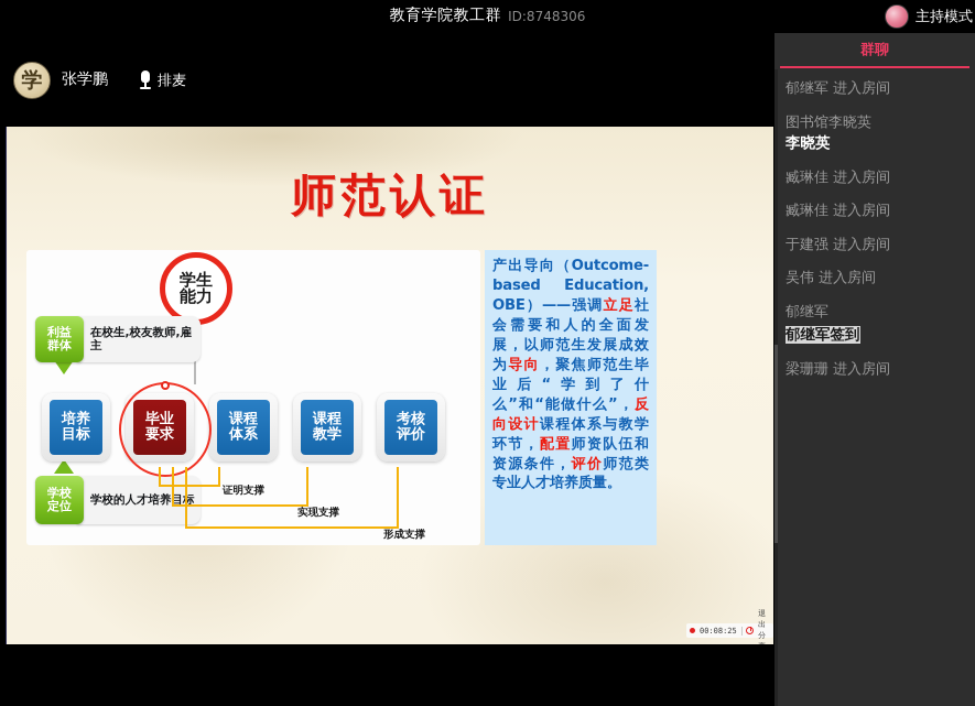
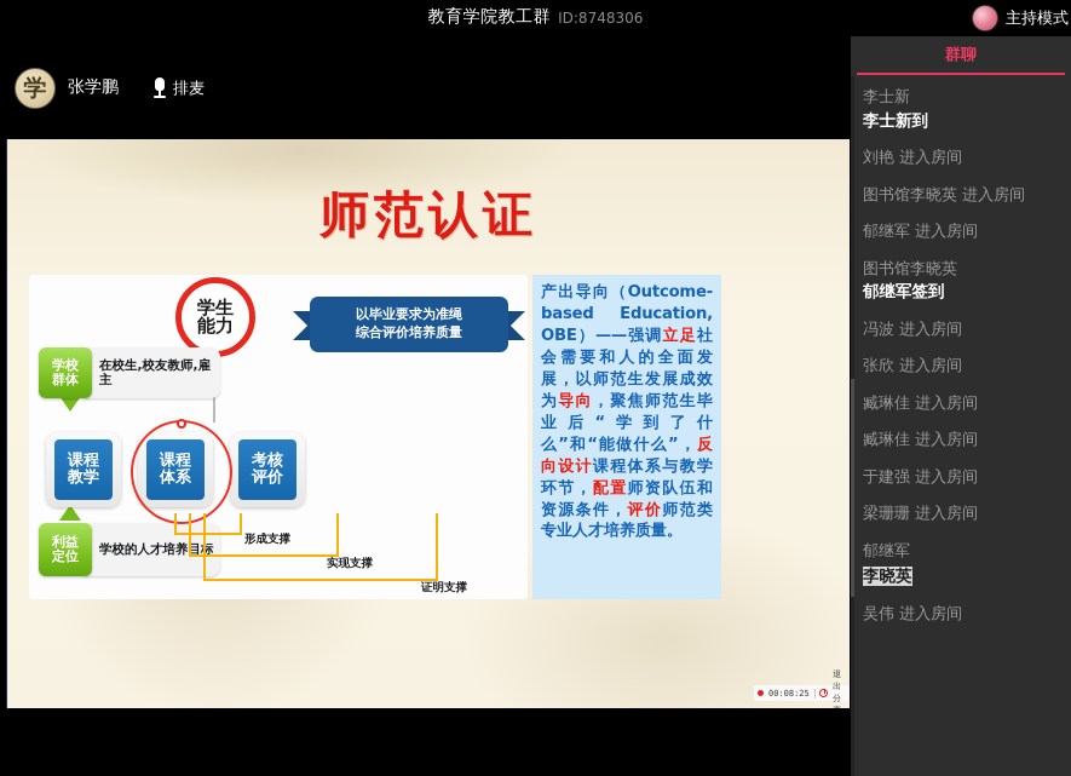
  教育学院教工群
  ID:8748306
  主持模式
  学
  张学鹏
  排麦
  师范认证
  学生
  能力
+ 以毕业要求为准绳
+ 综合评价培养质量
- 利益
+ 学校
  群体
  在校生,校友教师,雇主
- 学校
+ 利益
  定位
  学校的人才培养目标
- 培养
- 目标
- 毕业
- 要求
  课程
- 体系
+ 教学
  课程
- 教学
+ 体系
  考核
  评价
- 证明支撑
+ 形成支撑
  实现支撑
- 形成支撑
+ 证明支撑
  产出导向（Outcome-based Education, OBE）——强调立足社会需要和人的全面发展，以师范生发展成效为导向，聚焦师范生毕业后“学到了什么”和“能做什么”，反向设计课程体系与教学环节，配置师资队伍和资源条件，评价师范类专业人才培养质量。
  00:08:25
  退出分
  群聊
+ 李士新
+ 李士新到
+ 刘艳 进入房间
+ 图书馆李晓英 进入房间
  郁继军 进入房间
  图书馆李晓英
- 李晓英
+ 郁继军签到
+ 冯波 进入房间
+ 张欣 进入房间
  臧琳佳 进入房间
  臧琳佳 进入房间
  于建强 进入房间
- 吴伟 进入房间
+ 梁珊珊 进入房间
  郁继军
- 郁继军签到
+ 李晓英
- 梁珊珊 进入房间
+ 吴伟 进入房间
